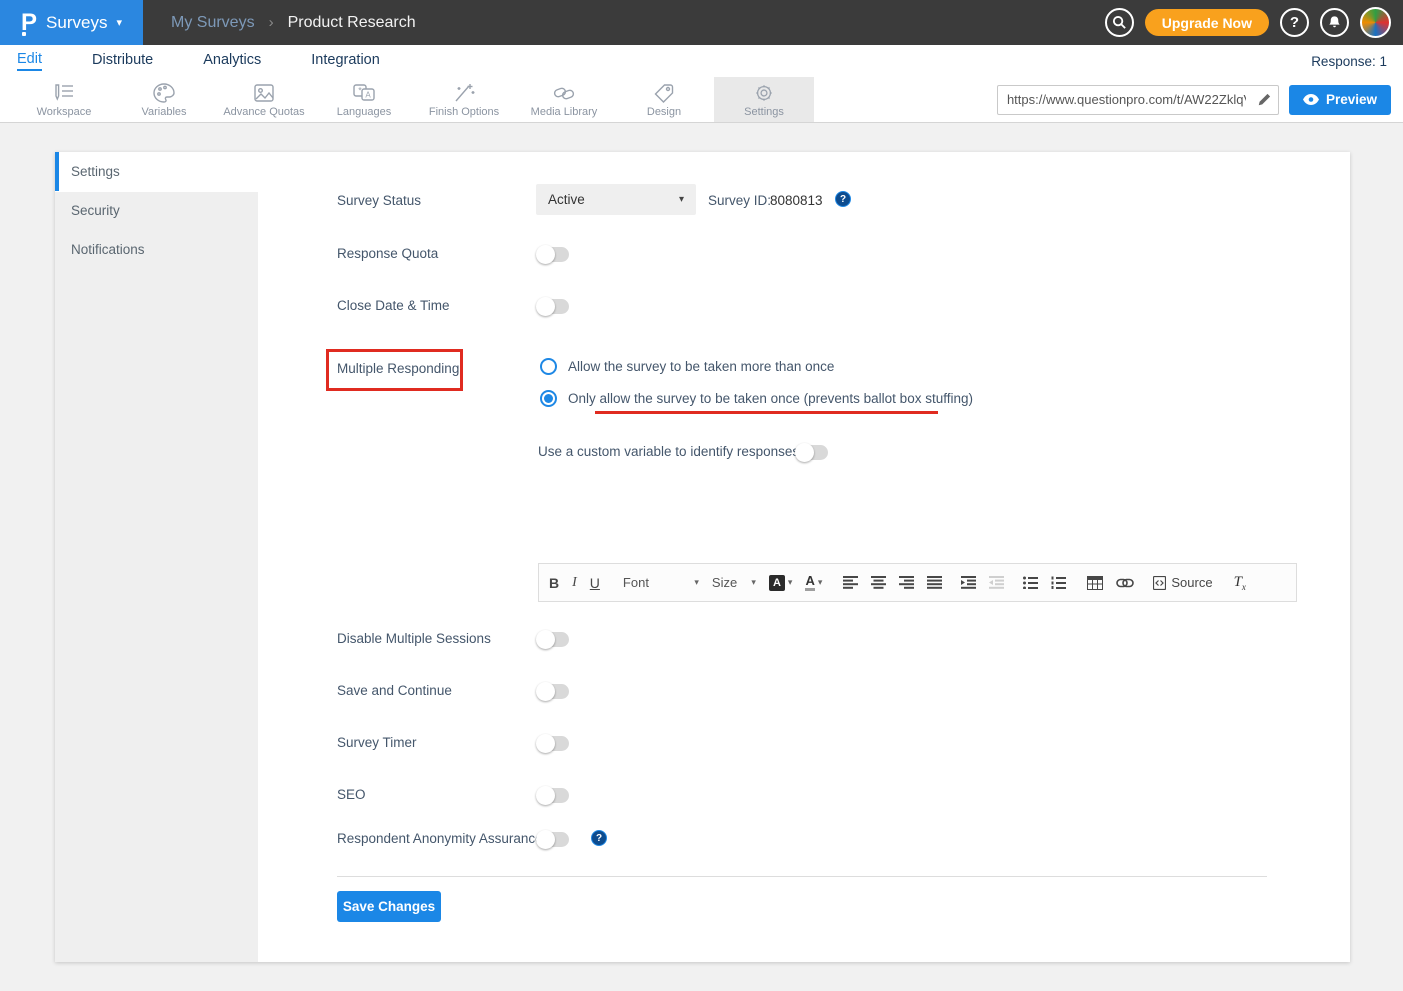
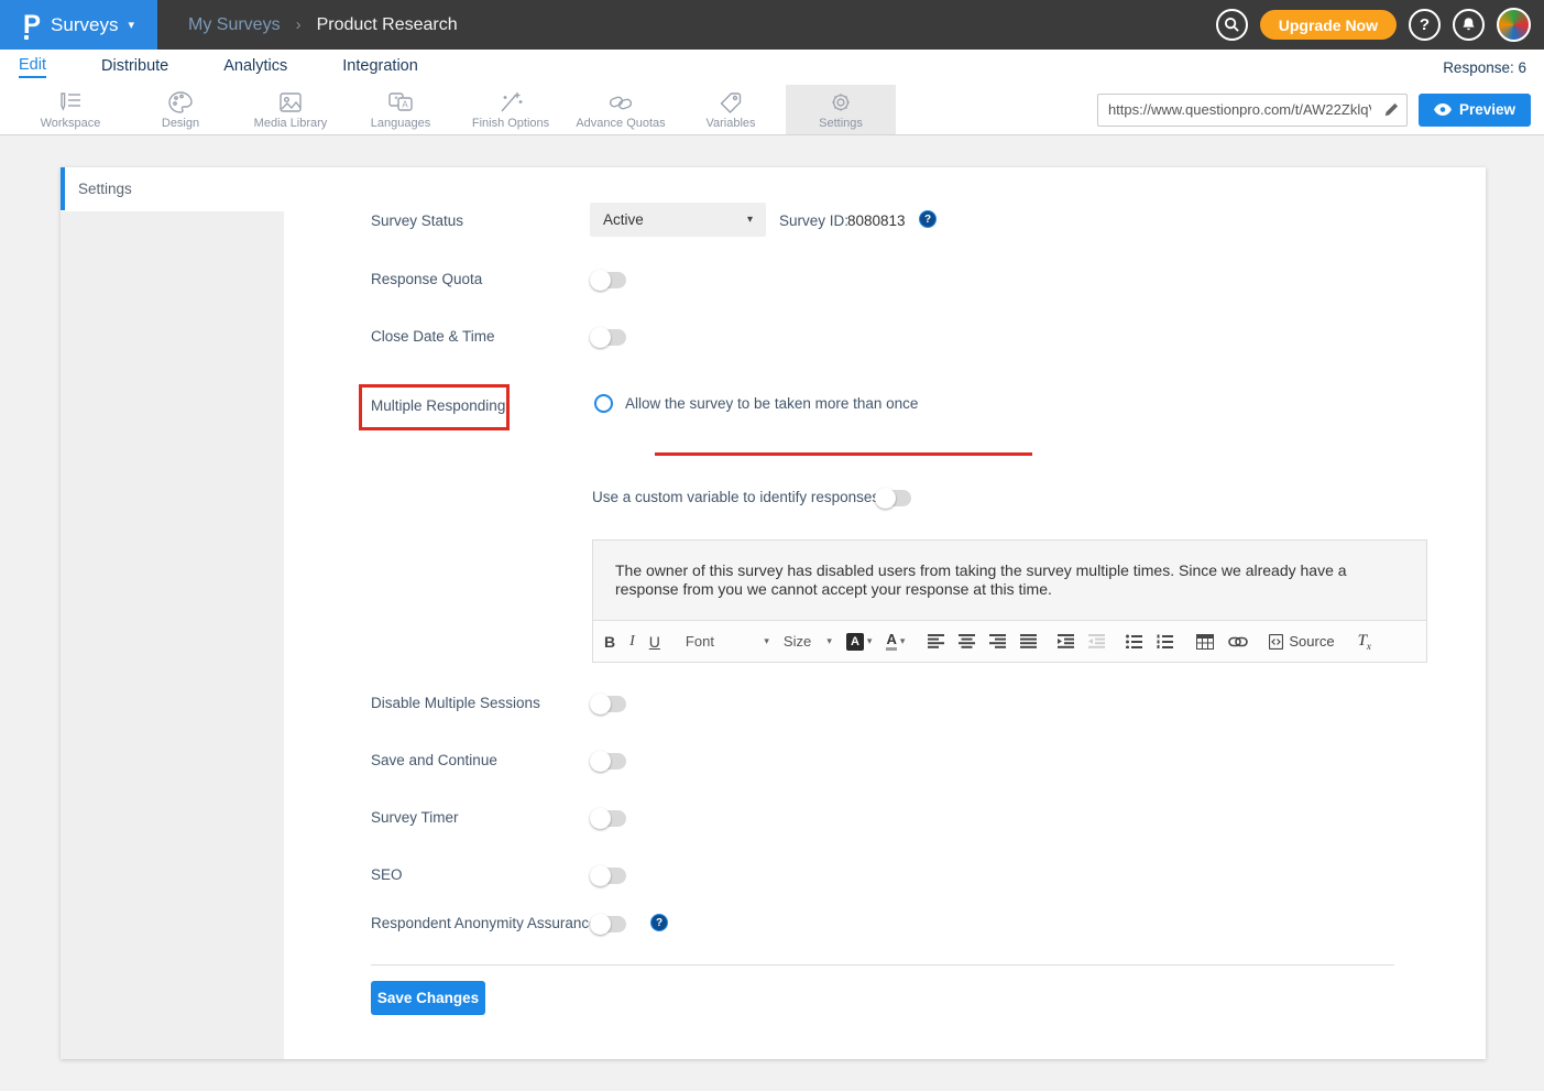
  P
  Surveys
  ▾
  My Surveys
  ›
  Product Research
  Upgrade Now
  ?
  Edit
  Distribute
  Analytics
  Integration
- Response: 1
+ Response: 6
  Workspace
- Variables
+ Design
- Advance Quotas
+ Media Library
  A
  *
  Languages
  Finish Options
- Media Library
+ Advance Quotas
- Design
+ Variables
  Settings
  https://www.questionpro.com/t/AW22Zklq
  Preview
  Settings
- Security
- Notifications
  Survey Status
  Active
  ▾
  Survey ID:
  8080813
  ?
  Response Quota
  Close Date & Time
  Multiple Responding
  Allow the survey to be taken more than once
- Only allow the survey to be taken once (prevents ballot box stuffing)
  Use a custom variable to identify response
+ The owner of this survey has disabled users from taking the survey multiple times. Since we already have a response from you we cannot accept your response at this time.
  B
  I
  U
  Font
  ▾
  Size
  ▾
  A
  ▾
  A
  ▾
  Source
  Tx
  Disable Multiple Sessions
  Save and Continue
  Survey Timer
  SEO
  Respondent Anonymity Assuranc
  ?
  Save Changes
